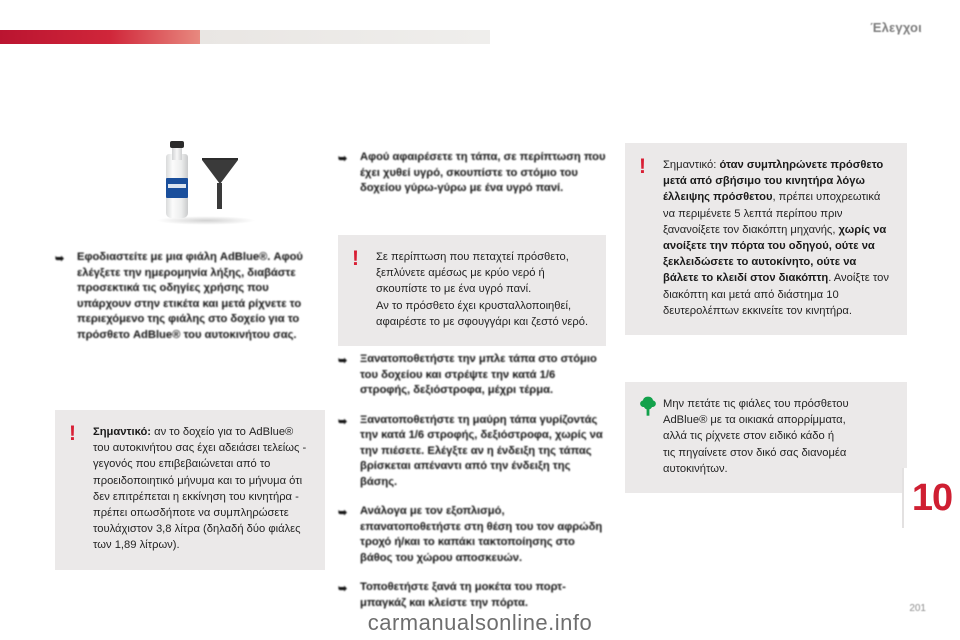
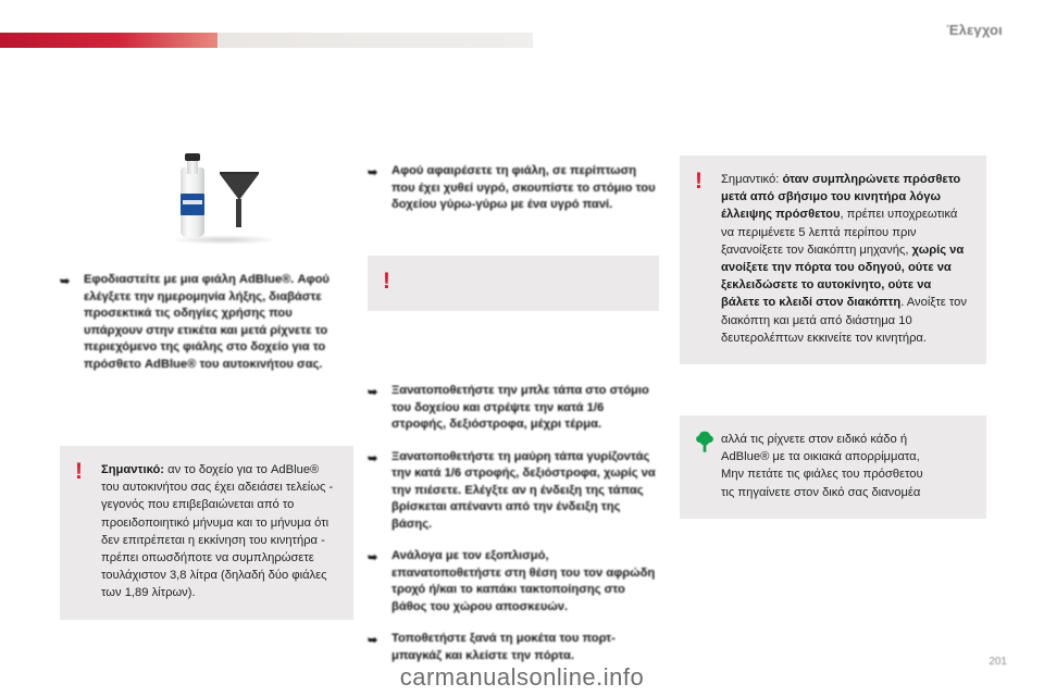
  Έλεγχοι
  ➥
  Εφοδιαστείτε με μια φιάλη AdBlue®. Αφού ελέγξετε την ημερομηνία λήξης, διαβάστε προσεκτικά τις οδηγίες χρήσης που υπάρχουν στην ετικέτα και μετά ρίχνετε το περιεχόμενο της φιάλης στο δοχείο για το πρόσθετο AdBlue® του αυτοκινήτου σας.
  !
  Σημαντικό: αν το δοχείο για το AdBlue® του αυτοκινήτου σας έχει αδειάσει τελείως - γεγονός που επιβεβαιώνεται από το προειδοποιητικό μήνυμα και το μήνυμα ότι δεν επιτρέπεται η εκκίνηση του κινητήρα - πρέπει οπωσδήποτε να συμπληρώσετε τουλάχιστον 3,8 λίτρα (δηλαδή δύο φιάλες των 1,89 λίτρων).
  ➥
- Αφού αφαιρέσετε τη τάπα, σε περίπτωση που έχει χυθεί υγρό, σκουπίστε το στόμιο του δοχείου γύρω-γύρω με ένα υγρό πανί.
+ Αφού αφαιρέσετε τη φιάλη, σε περίπτωση που έχει χυθεί υγρό, σκουπίστε το στόμιο του δοχείου γύρω-γύρω με ένα υγρό πανί.
  !
- Σε περίπτωση που πεταχτεί πρόσθετο,
- ξεπλύνετε αμέσως με κρύο νερό ή
- σκουπίστε το με ένα υγρό πανί.
- Αν το πρόσθετο έχει κρυσταλλοποιηθεί,
- αφαιρέστε το με σφουγγάρι και ζεστό νερό.
  ➥
  Ξανατοποθετήστε την μπλε τάπα στο στόμιο του δοχείου και στρέψτε την κατά 1/6 στροφής, δεξιόστροφα, μέχρι τέρμα.
  ➥
  Ξανατοποθετήστε τη μαύρη τάπα γυρίζοντάς την κατά 1/6 στροφής, δεξιόστροφα, χωρίς να την πιέσετε. Ελέγξτε αν η ένδειξη της τάπας βρίσκεται απέναντι από την ένδειξη της βάσης.
  ➥
  Ανάλογα με τον εξοπλισμό, επανατοποθετήστε στη θέση του τον αφρώδη τροχό ή/και το καπάκι τακτοποίησης στο βάθος του χώρου αποσκευών.
  ➥
  Τοποθετήστε ξανά τη μοκέτα του πορτ-μπαγκάζ και κλείστε την πόρτα.
  !
  Σημαντικό: όταν συμπληρώνετε πρόσθετο μετά από σβήσιμο του κινητήρα λόγω έλλειψης πρόσθετου, πρέπει υποχρεωτικά να περιμένετε 5 λεπτά περίπου πριν ξανανοίξετε τον διακόπτη μηχανής, χωρίς να ανοίξετε την πόρτα του οδηγού, ούτε να ξεκλειδώσετε το αυτοκίνητο, ούτε να βάλετε το κλειδί στον διακόπτη. Ανοίξτε τον διακόπτη και μετά από διάστημα 10 δευτερολέπτων εκκινείτε τον κινητήρα.
- Μην πετάτε τις φιάλες του πρόσθετου
+ αλλά τις ρίχνετε στον ειδικό κάδο ή
  AdBlue® με τα οικιακά απορρίμματα,
- αλλά τις ρίχνετε στον ειδικό κάδο ή
+ Μην πετάτε τις φιάλες του πρόσθετου
  τις πηγαίνετε στον δικό σας διανομέα
- αυτοκινήτων.
- 10
  201
  carmanualsonline.info
